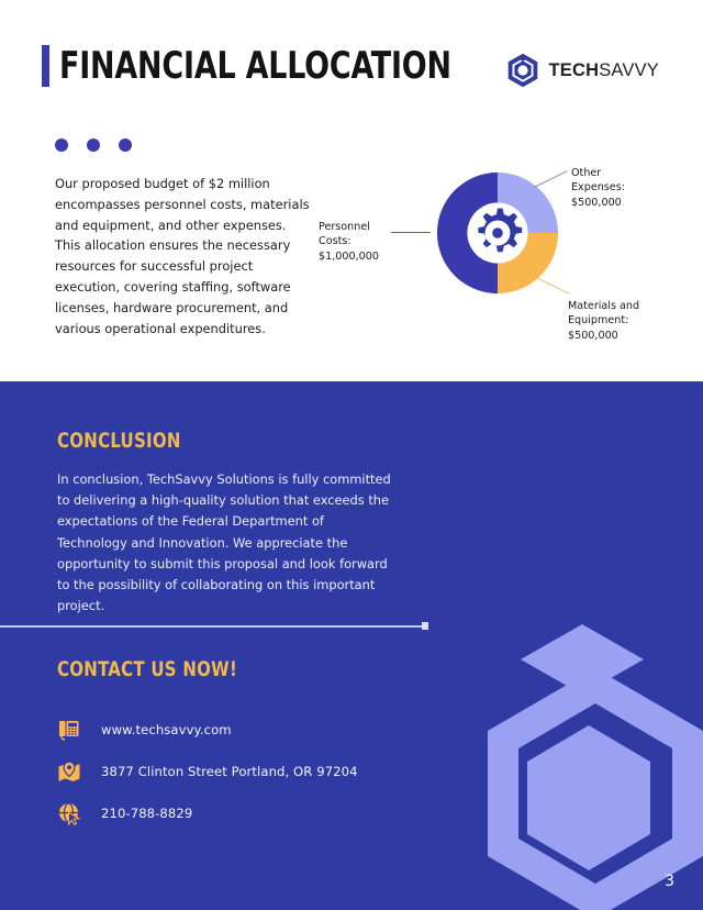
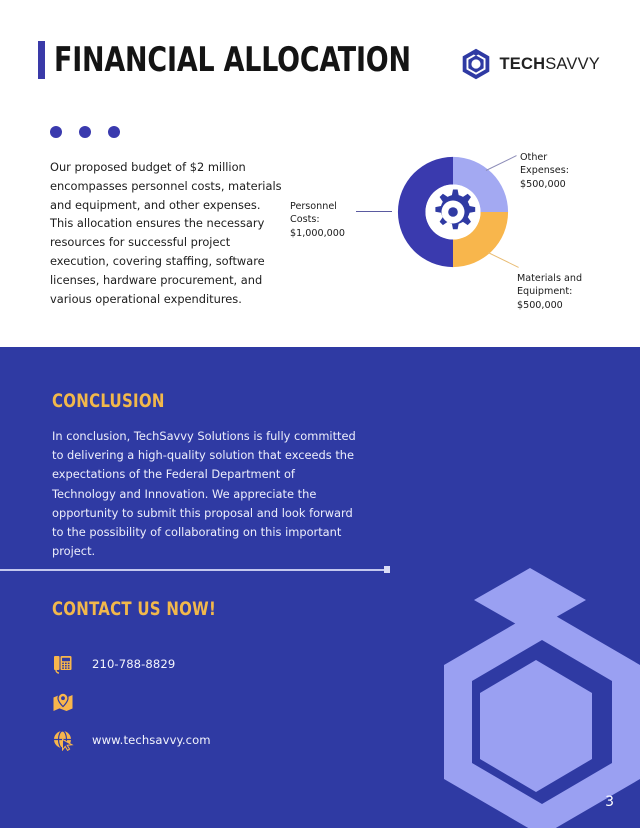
  FINANCIAL ALLOCATION
  TECHSAVVY
  Our proposed budget of $2 million encompasses personnel costs, materials and equipment, and other expenses. This allocation ensures the necessary resources for successful project execution, covering staffing, software licenses, hardware procurement, and various operational expenditures.
  Personnel
  Costs:
  $1,000,000
  Other
  Expenses:
  $500,000
  Materials and
  Equipment:
  $500,000
  CONCLUSION
  In conclusion, TechSavvy Solutions is fully committed to delivering a high-quality solution that exceeds the expectations of the Federal Department of Technology and Innovation. We appreciate the opportunity to submit this proposal and look forward to the possibility of collaborating on this important project.
  CONTACT US NOW!
- www.techsavvy.com
+ 210-788-8829
- 3877 Clinton Street Portland, OR 97204
- 210-788-8829
+ www.techsavvy.com
  3
